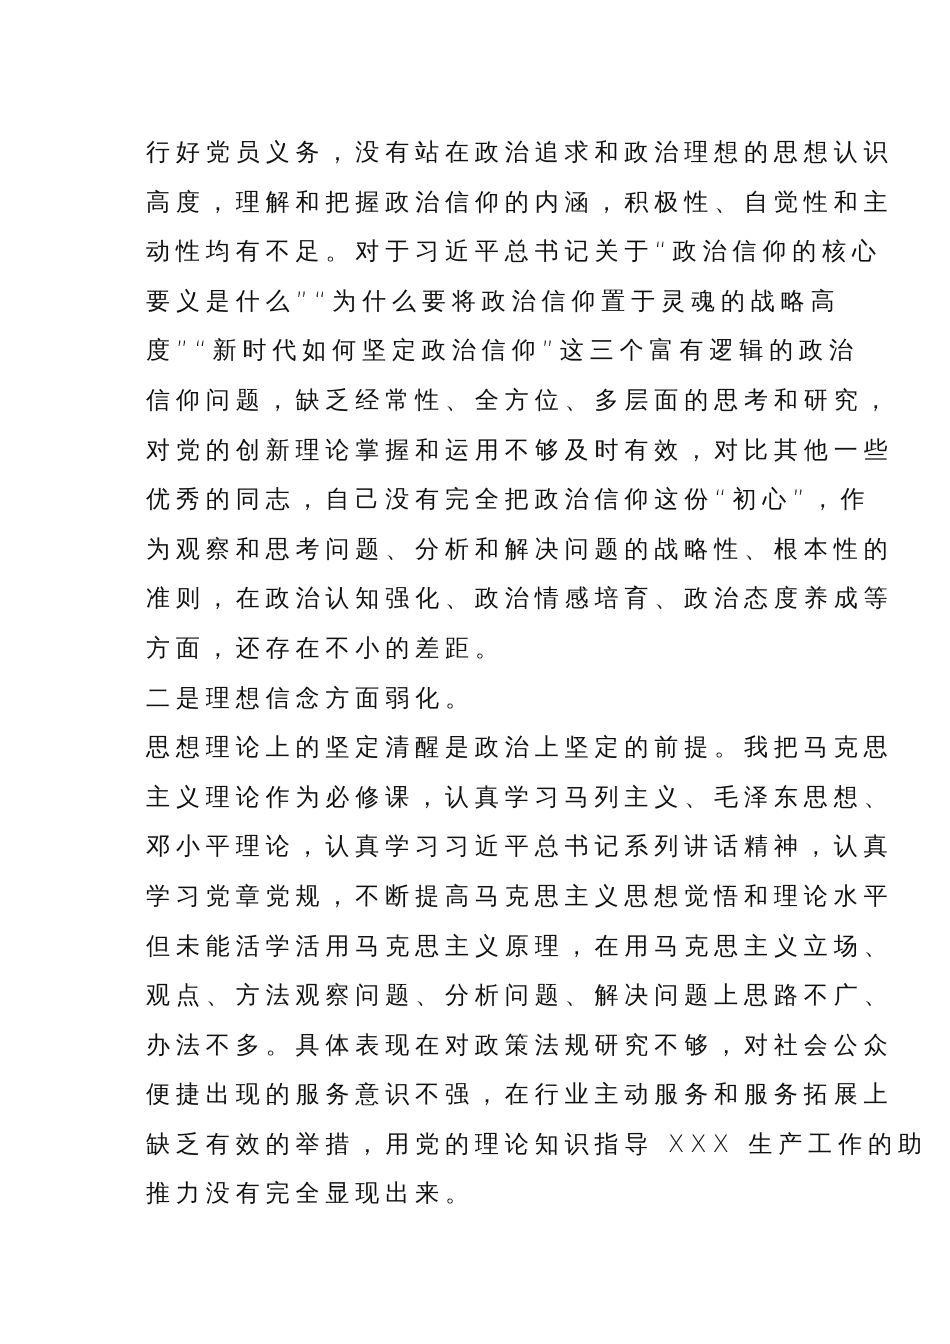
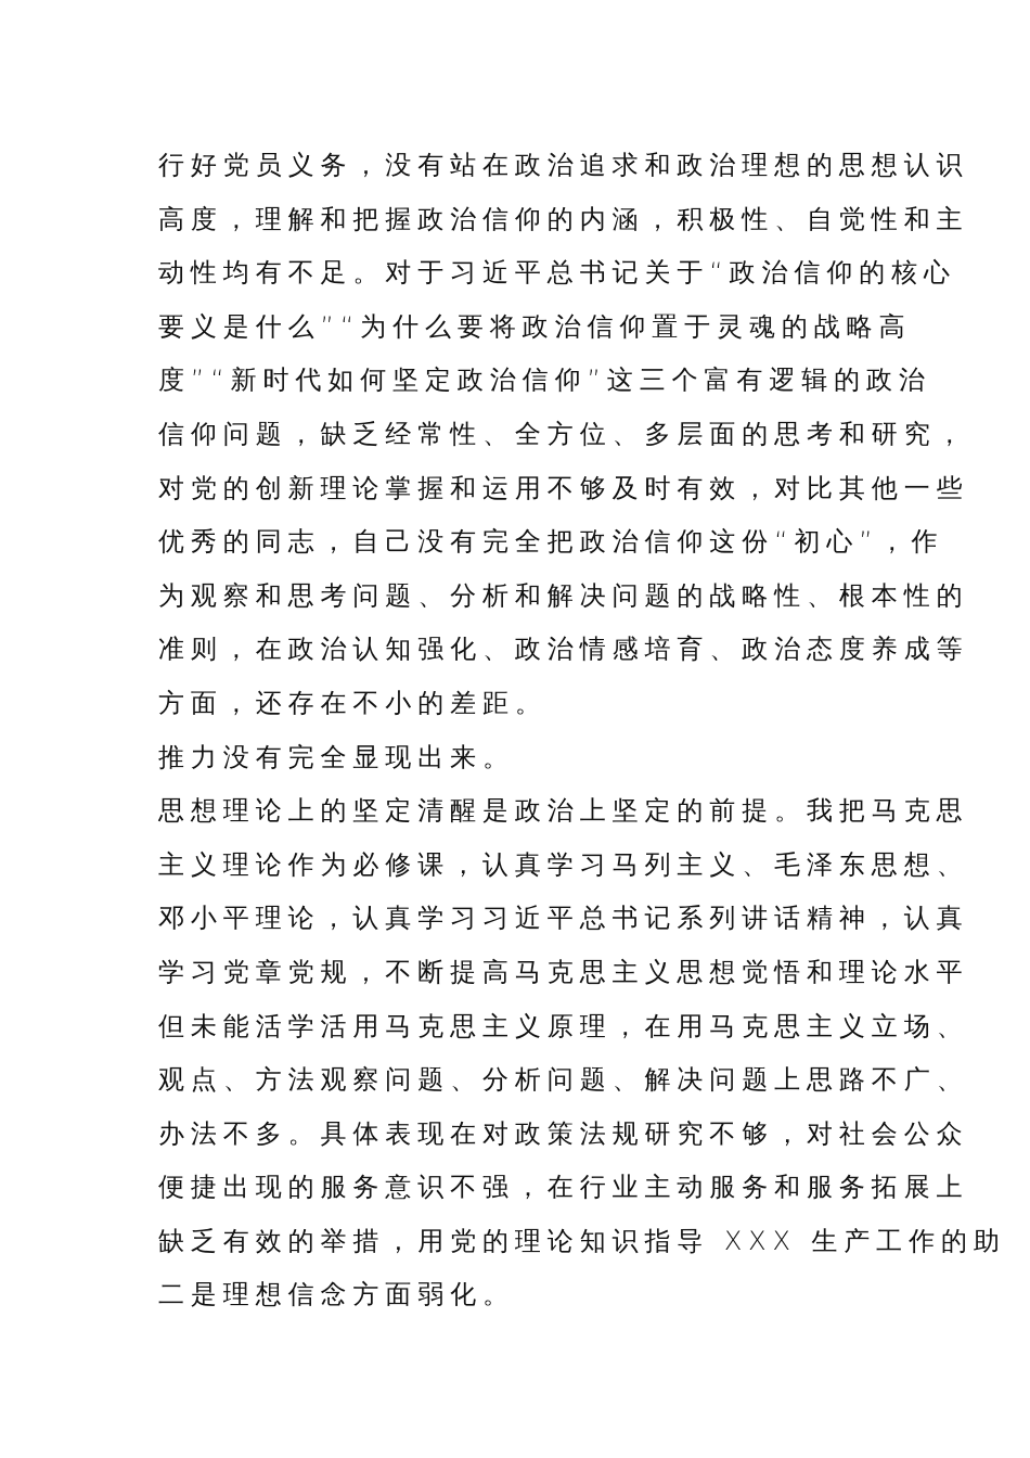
  行好党员义务，没有站在政治追求和政治理想的思想认识
  高度，理解和把握政治信仰的内涵，积极性、自觉性和主
  动性均有不足。对于习近平总书记关于“政治信仰的核心
  要义是什么”“为什么要将政治信仰置于灵魂的战略高
  度”“新时代如何坚定政治信仰”这三个富有逻辑的政治
  信仰问题，缺乏经常性、全方位、多层面的思考和研究，
  对党的创新理论掌握和运用不够及时有效，对比其他一些
  优秀的同志，自己没有完全把政治信仰这份“初心”，作
  为观察和思考问题、分析和解决问题的战略性、根本性的
  准则，在政治认知强化、政治情感培育、政治态度养成等
  方面，还存在不小的差距。
- 二是理想信念方面弱化。
+ 推力没有完全显现出来。
  思想理论上的坚定清醒是政治上坚定的前提。我把马克思
  主义理论作为必修课，认真学习马列主义、毛泽东思想、
  邓小平理论，认真学习习近平总书记系列讲话精神，认真
  学习党章党规，不断提高马克思主义思想觉悟和理论水平
  但未能活学活用马克思主义原理，在用马克思主义立场、
  观点、方法观察问题、分析问题、解决问题上思路不广、
  办法不多。具体表现在对政策法规研究不够，对社会公众
  便捷出现的服务意识不强，在行业主动服务和服务拓展上
  缺乏有效的举措，用党的理论知识指导 XXX 生产工作的助
- 推力没有完全显现出来。
+ 二是理想信念方面弱化。
